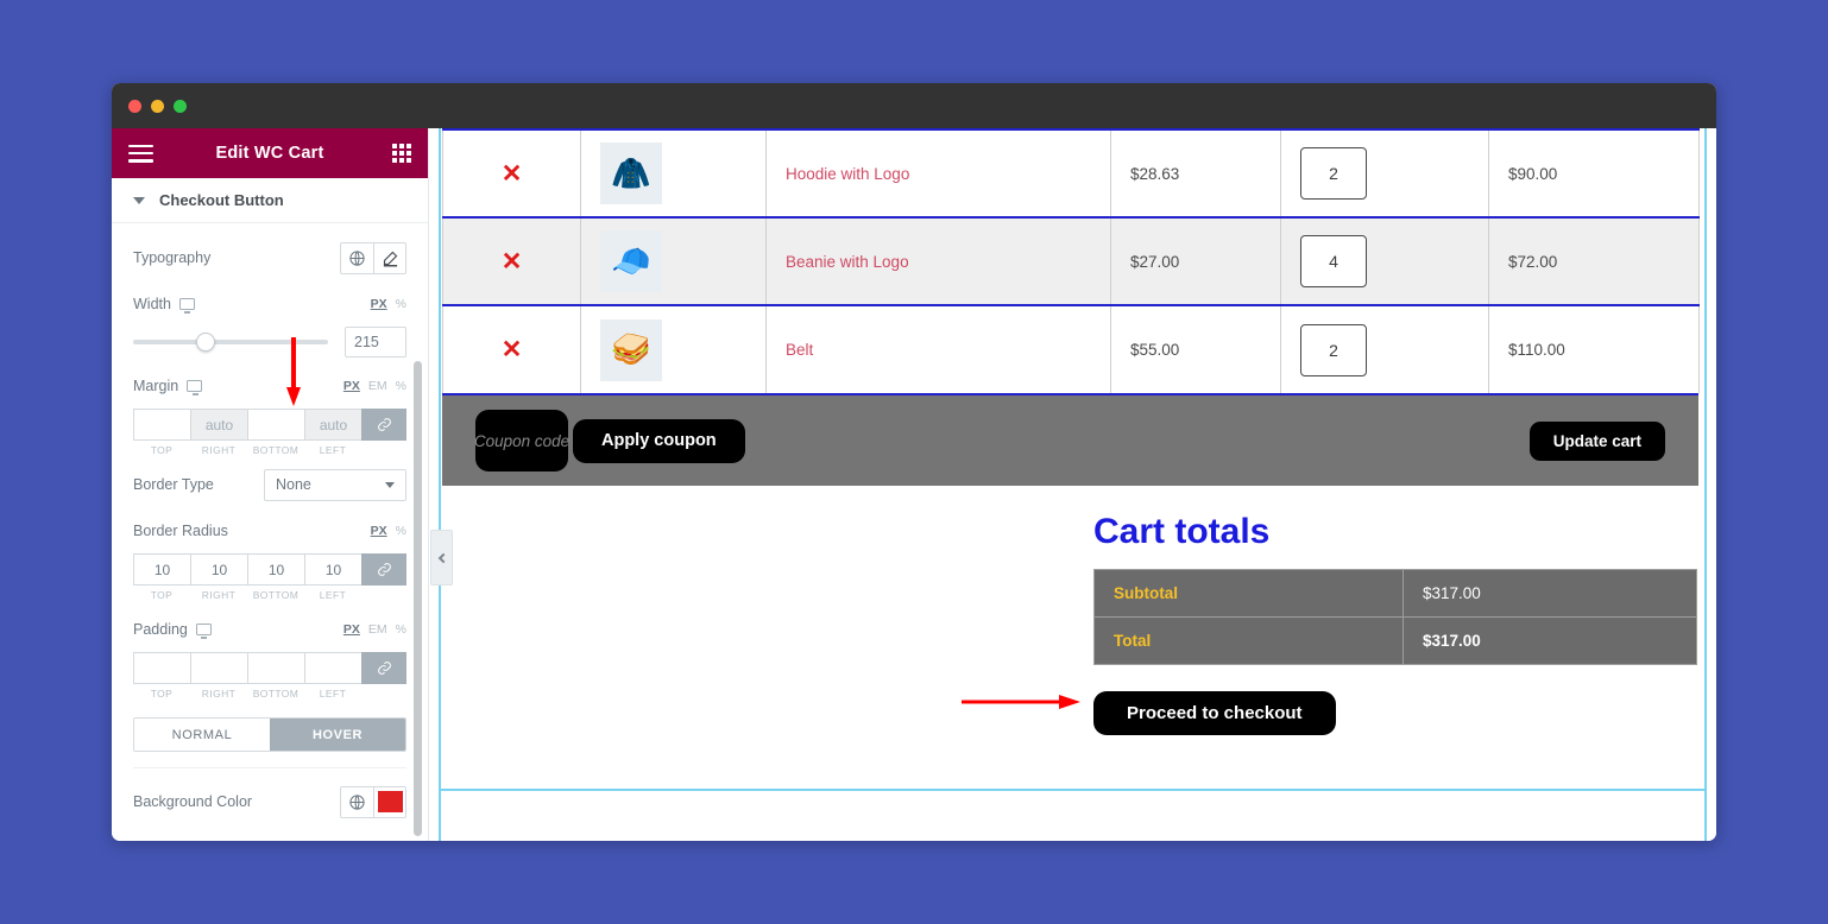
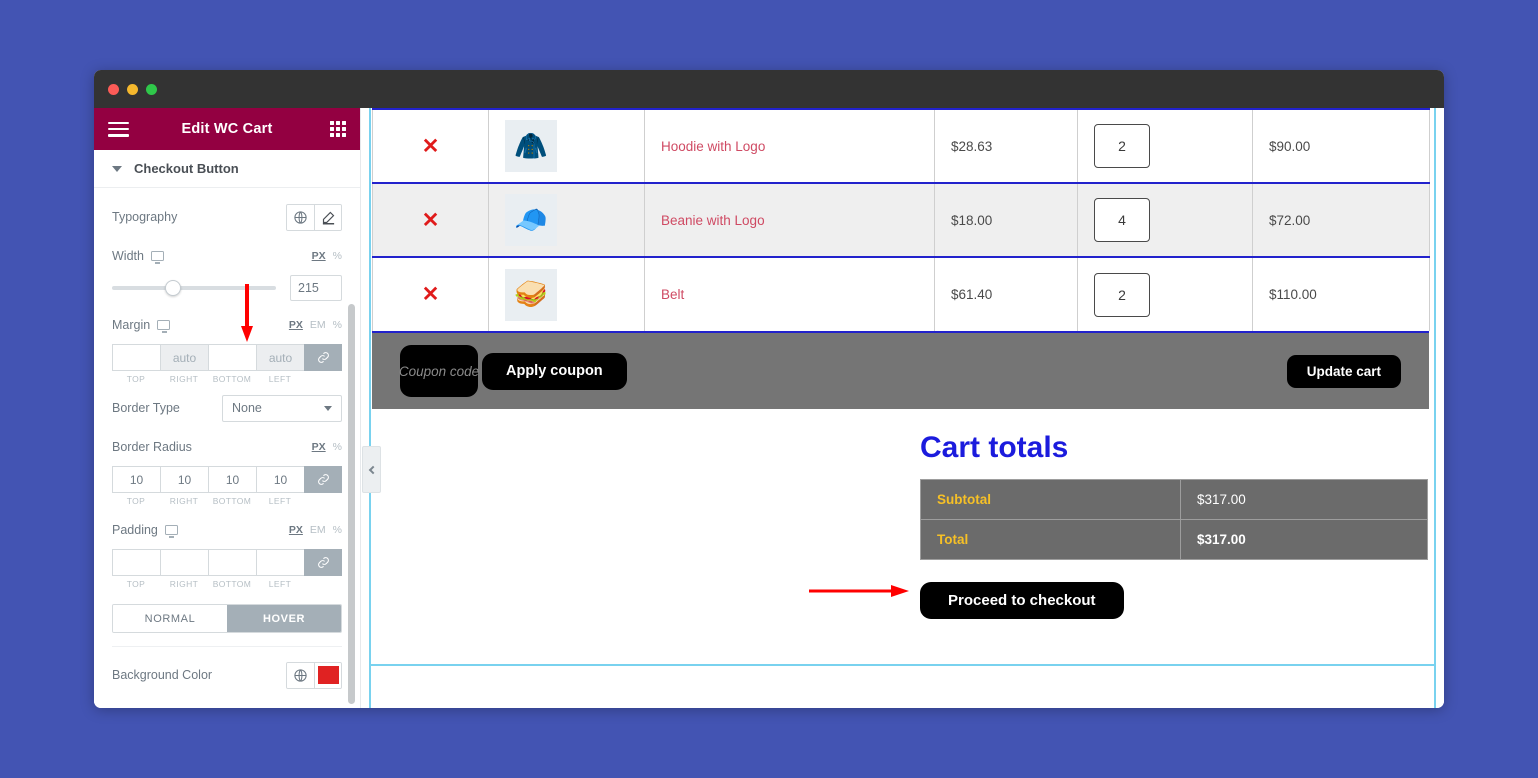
  Edit WC Cart
  Checkout Button
  Typography
  Width
  PX
  %
  215
  Margin
  PX
  EM
  %
  auto
  auto
  TOP
  RIGHT
  BOTTOM
  LEFT
  Border Type
  None
  Border Radius
  PX
  %
  10
  10
  10
  10
  TOP
  RIGHT
  BOTTOM
  LEFT
  Padding
  PX
  EM
  %
  TOP
  RIGHT
  BOTTOM
  LEFT
  NORMAL
  HOVER
  Background Color
  ✕	🧥	Hoodie with Logo	$28.63	2	$90.00
- ✕	🧢	Beanie with Logo	$27.00	4	$72.00
+ ✕	🧢	Beanie with Logo	$18.00	4	$72.00
- ✕	🥪	Belt	$55.00	2	$110.00
+ ✕	🥪	Belt	$61.40	2	$110.00
  Coupon code
  Apply coupon
  Update cart
  Cart totals
  Subtotal	$317.00
  Total	$317.00
  Proceed to checkout
